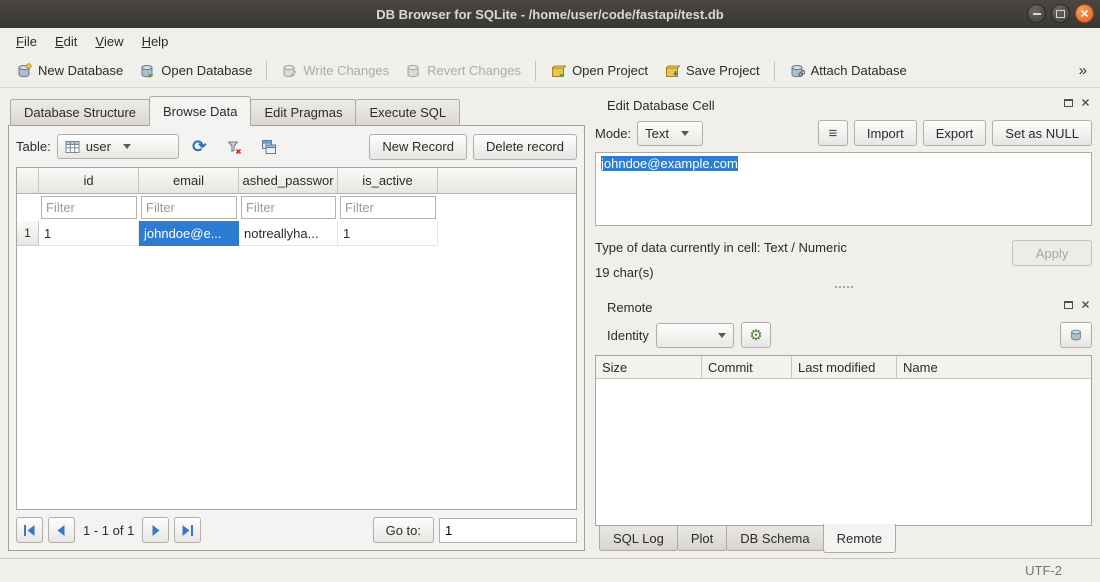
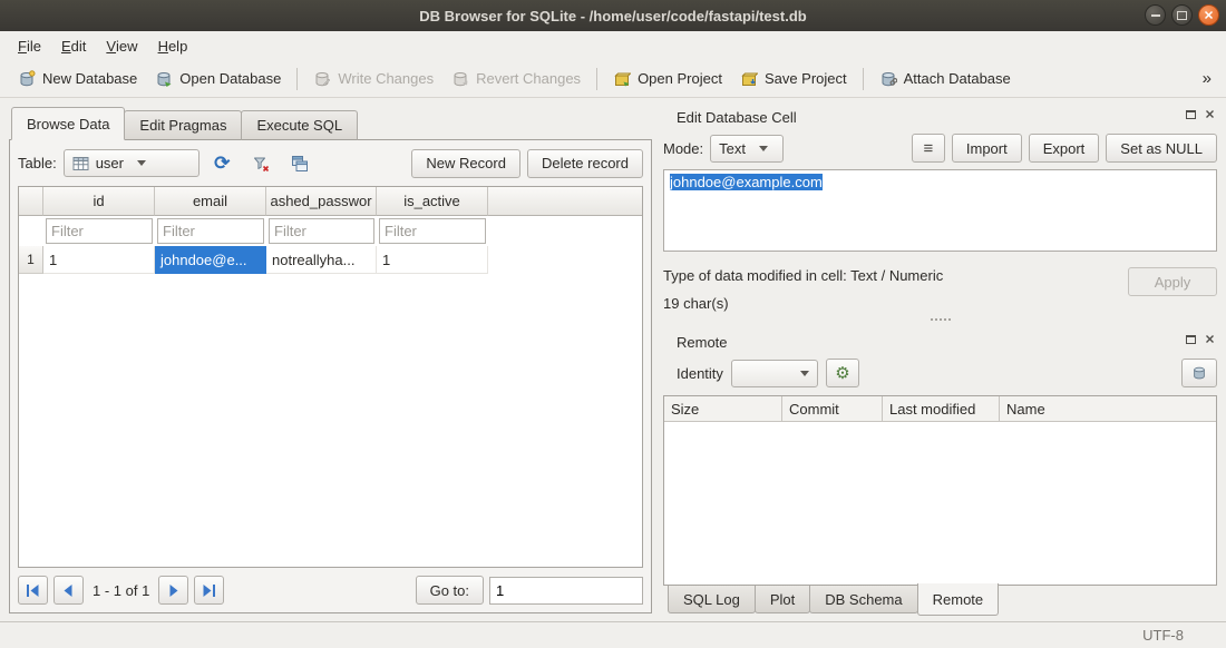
  DB Browser for SQLite - /home/user/code/fastapi/test.db
  F
  ile
  E
  dit
  V
  iew
  H
  elp
  New Database
  Open Database
  Write Changes
  Revert Changes
  Open Project
  Save Project
  Attach Database
  »
- Database Structure
  Browse Data
  Edit Pragmas
  Execute SQL
  Table:
  user
  ⟳
  New Record
  Delete record
  id
  email
  ashed_passwor
  is_active
  Filter
  Filter
  Filter
  Filter
  1
  1
  johndoe@e...
  notreallyha...
  1
  1 - 1 of 1
  Go to:
  1
  Edit Database Cell
  Mode:
  Text
  ≡
  Import
  Export
  Set as NULL
  johndoe@example.com
- Type of data currently in cell: Text / Numeric
+ Type of data modified in cell: Text / Numeric
  19 char(s)
  Apply
  Remote
  Identity
  ⚙
  Size
  Commit
  Last modified
  Name
  SQL Log
  Plot
  DB Schema
  Remote
- UTF-2
+ UTF-8
